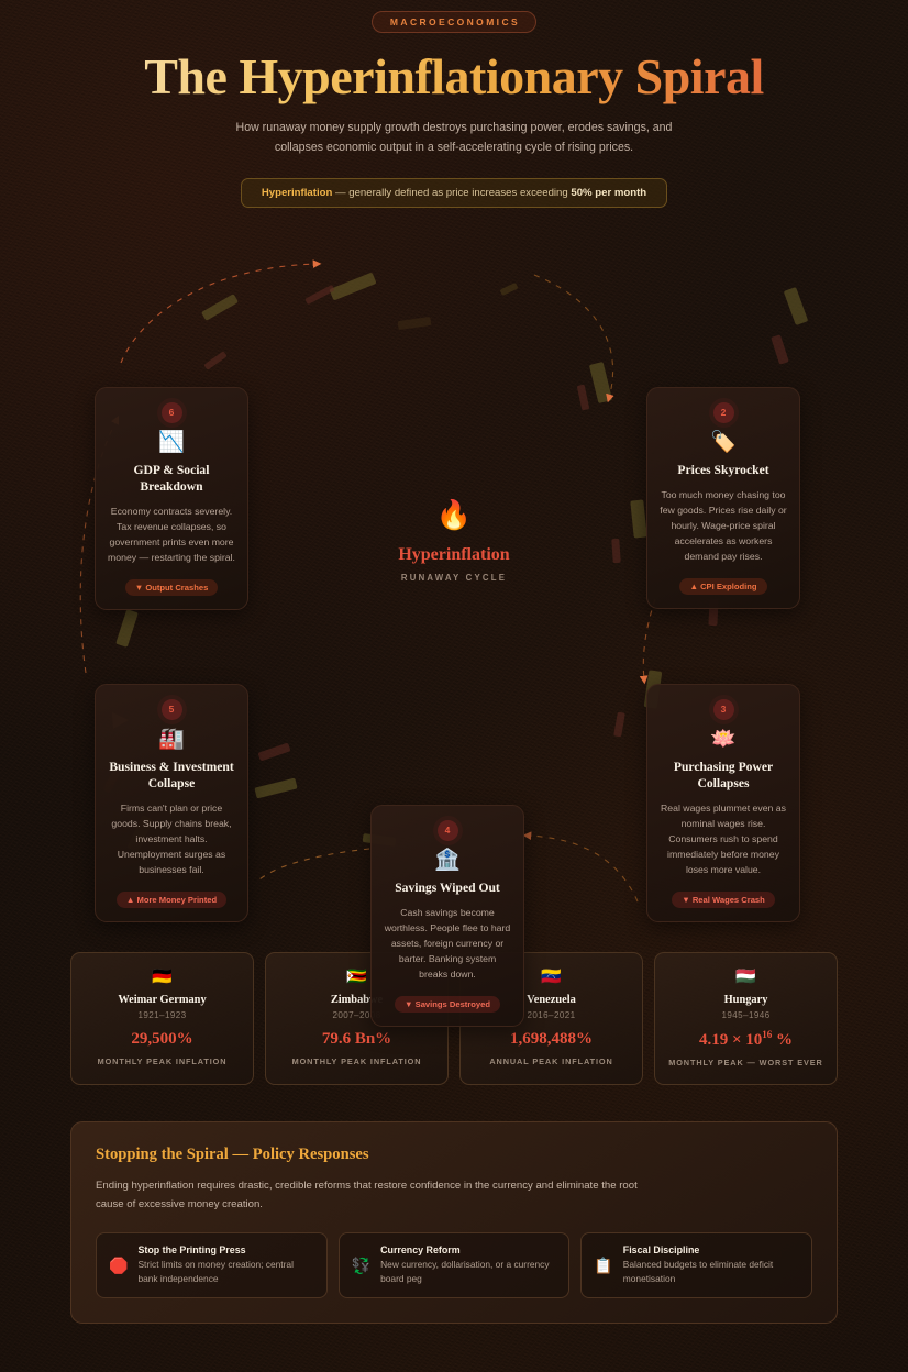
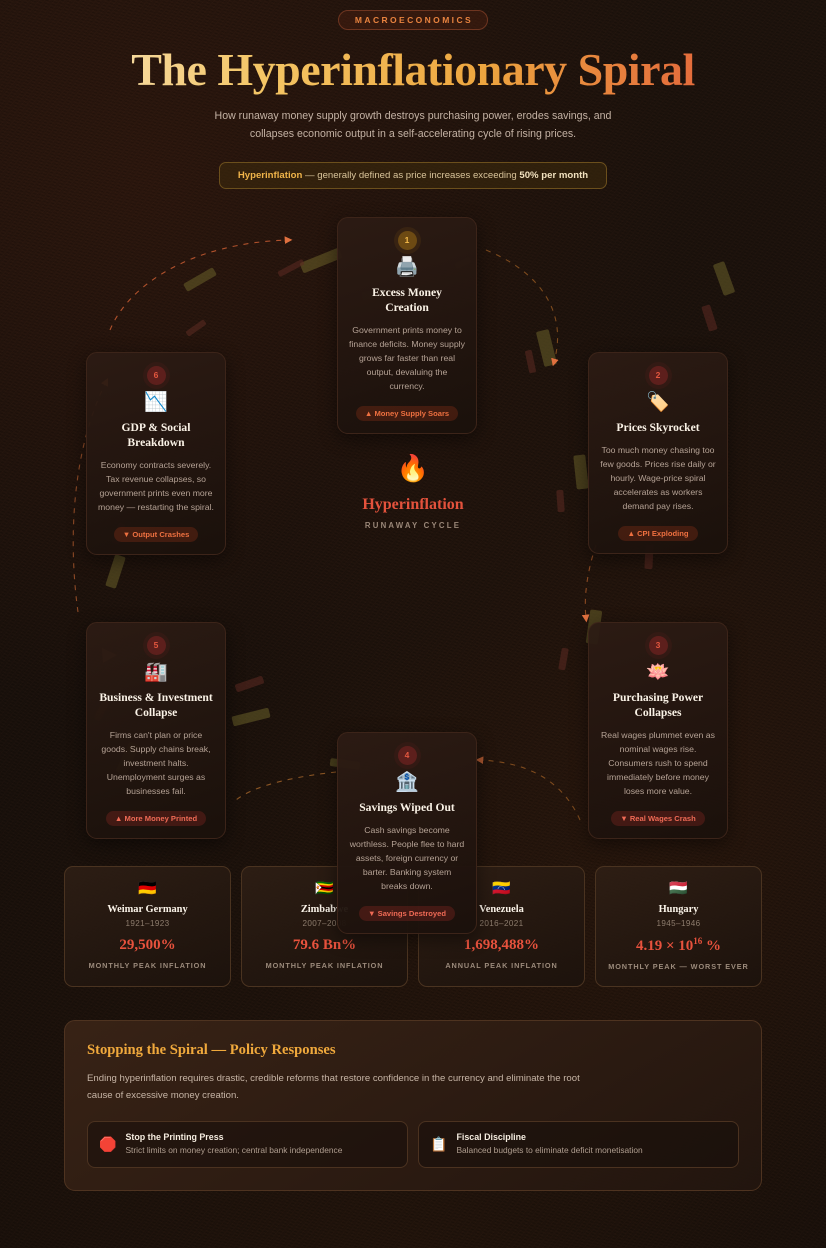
  MACROECONOMICS
  The Hyperinflationary Spiral
  How runaway money supply growth destroys purchasing power, erodes savings, and collapses economic output in a self-accelerating cycle of rising prices.
  Hyperinflation — generally defined as price increases exceeding 50% per month
+ 1
+ 🖨️
+ Excess Money Creation
+ Government prints money to finance deficits. Money supply grows far faster than real output, devaluing the currency.
+ ▲ Money Supply Soars
  2
  🏷️
  Prices Skyrocket
  Too much money chasing too few goods. Prices rise daily or hourly. Wage-price spiral accelerates as workers demand pay rises.
  ▲ CPI Exploding
  3
  🪷
  Purchasing Power Collapses
  Real wages plummet even as nominal wages rise. Consumers rush to spend immediately before money loses more value.
  ▼ Real Wages Crash
  4
  🏦
  Savings Wiped Out
  Cash savings become worthless. People flee to hard assets, foreign currency or barter. Banking system breaks down.
  ▼ Savings Destroyed
  5
  🏭
  Business & Investment Collapse
  Firms can't plan or price goods. Supply chains break, investment halts. Unemployment surges as businesses fail.
  ▲ More Money Printed
  6
  📉
  GDP & Social Breakdown
  Economy contracts severely. Tax revenue collapses, so government prints even more money — restarting the spiral.
  ▼ Output Crashes
  🔥
  Hyperinflation
  RUNAWAY CYCLE
  🇩🇪
  Weimar Germany
  1921–1923
  29,500%
  MONTHLY PEAK INFLATION
  🇿🇼
  Zimbab
  2007–20
  79.6 Bn%
  MONTHLY PEAK INFLATION
  🇻🇪
  Venezuela
  2016–2021
  1,698,488%
  ANNUAL PEAK INFLATION
  🇭🇺
  Hungary
  1945–1946
  4.19 × 1016 %
  MONTHLY PEAK — WORST EVER
  Stopping the Spiral — Policy Responses
  Ending hyperinflation requires drastic, credible reforms that restore confidence in the currency and eliminate the root cause of excessive money creation.
  🛑
  Stop the Printing Press
  Strict limits on money creation; central bank independence
- 💱
- Currency Reform
- New currency, dollarisation, or a currency board peg
  📋
  Fiscal Discipline
  Balanced budgets to eliminate deficit monetisation
